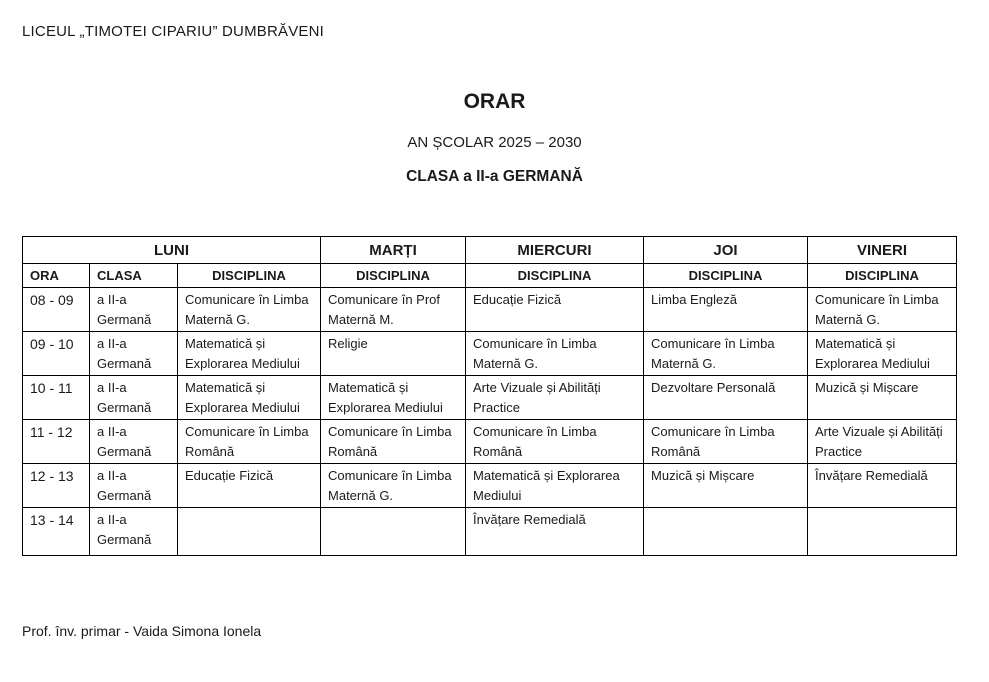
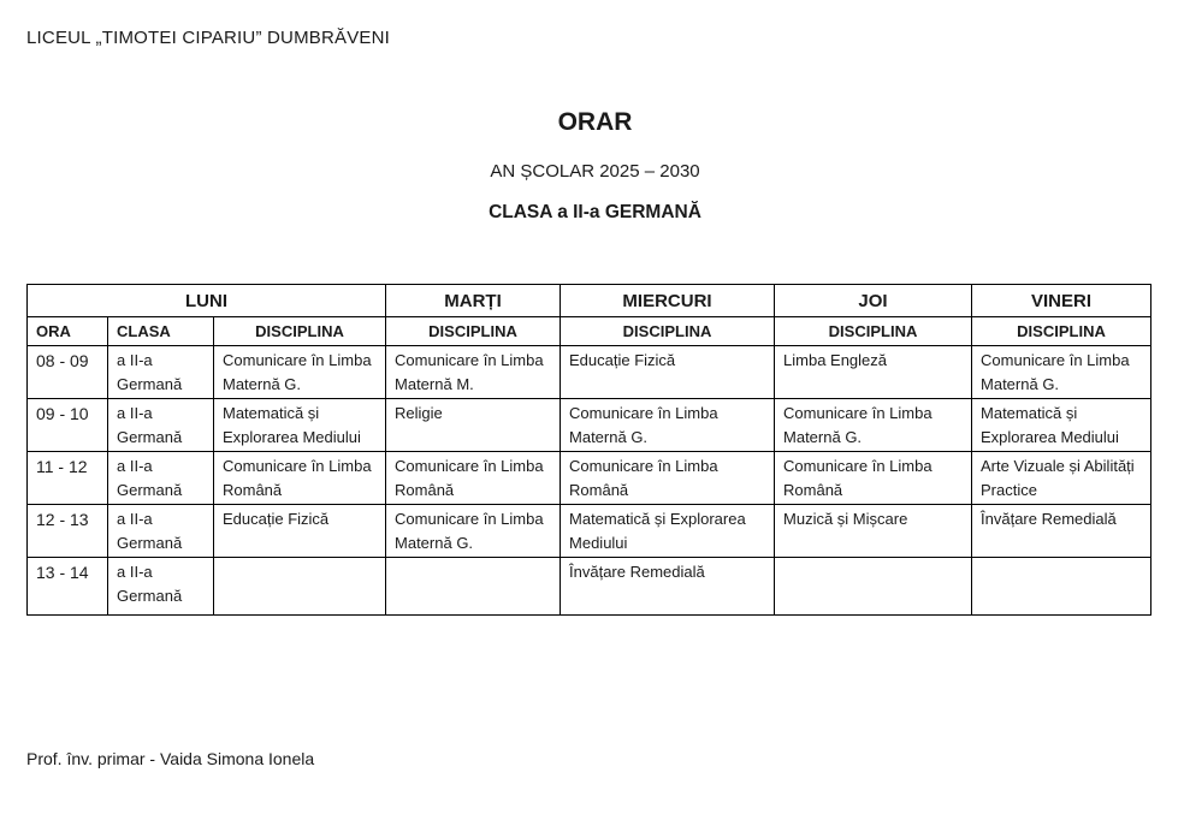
  LICEUL „TIMOTEI CIPARIU” DUMBRĂVENI
  ORAR
  AN ȘCOLAR 2025 – 2030
  CLASA a II-a GERMANĂ
  LUNI	MARȚI	MIERCURI	JOI	VINERI
  ORA	CLASA	DISCIPLINA	DISCIPLINA	DISCIPLINA	DISCIPLINA	DISCIPLINA
- 08 - 09	a II-a Germană	Comunicare în Limba Maternă G.	Comunicare în Prof Maternă M.	Educație Fizică	Limba Engleză	Comunicare în Limba Maternă G.
+ 08 - 09	a II-a Germană	Comunicare în Limba Maternă G.	Comunicare în Limba Maternă M.	Educație Fizică	Limba Engleză	Comunicare în Limba Maternă G.
  09 - 10	a II-a Germană	Matematică și Explorarea Mediului	Religie	Comunicare în Limba Maternă G.	Comunicare în Limba Maternă G.	Matematică și Explorarea Mediului
- 10 - 11	a II-a Germană	Matematică și Explorarea Mediului	Matematică și Explorarea Mediului	Arte Vizuale și Abilități Practice	Dezvoltare Personală	Muzică și Mișcare
  11 - 12	a II-a Germană	Comunicare în Limba Română	Comunicare în Limba Română	Comunicare în Limba Română	Comunicare în Limba Română	Arte Vizuale și Abilități Practice
  12 - 13	a II-a Germană	Educație Fizică	Comunicare în Limba Maternă G.	Matematică și Explorarea Mediului	Muzică și Mișcare	Învățare Remedială
  13 - 14	a II-a Germană			Învățare Remedială
  Prof. înv. primar - Vaida Simona Ionela
